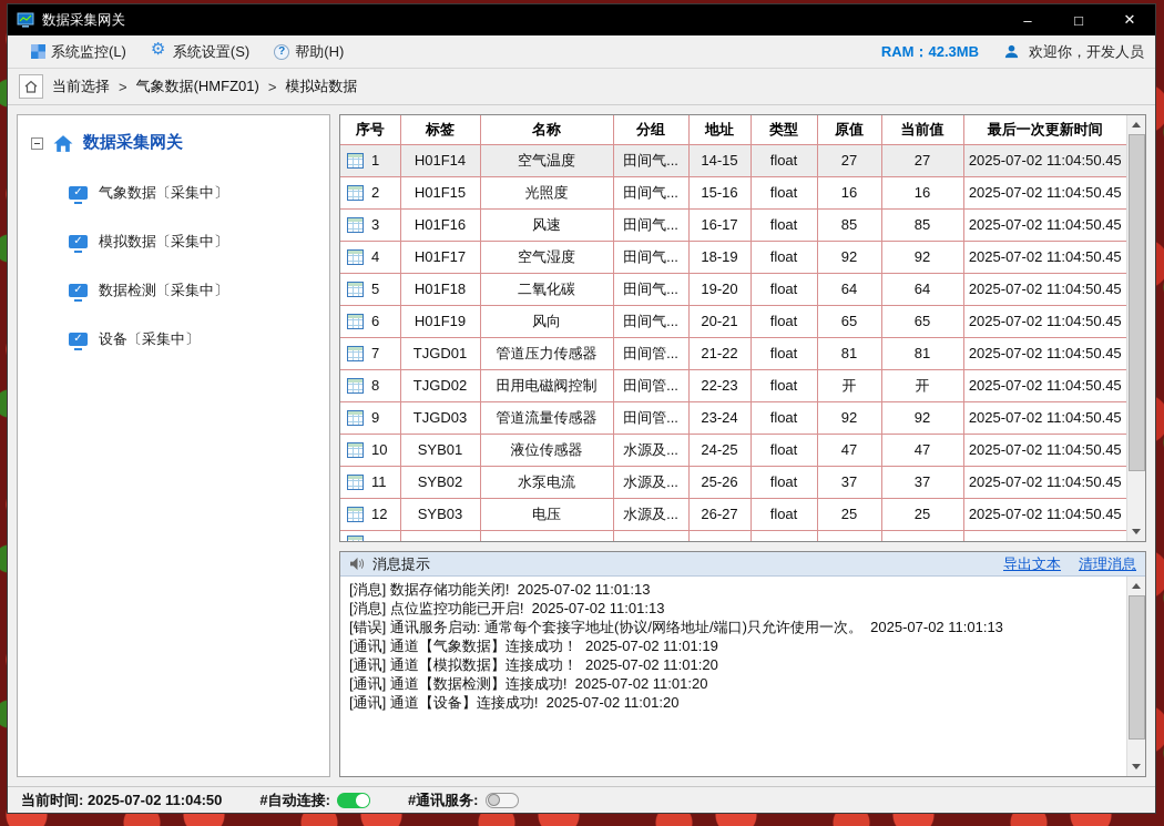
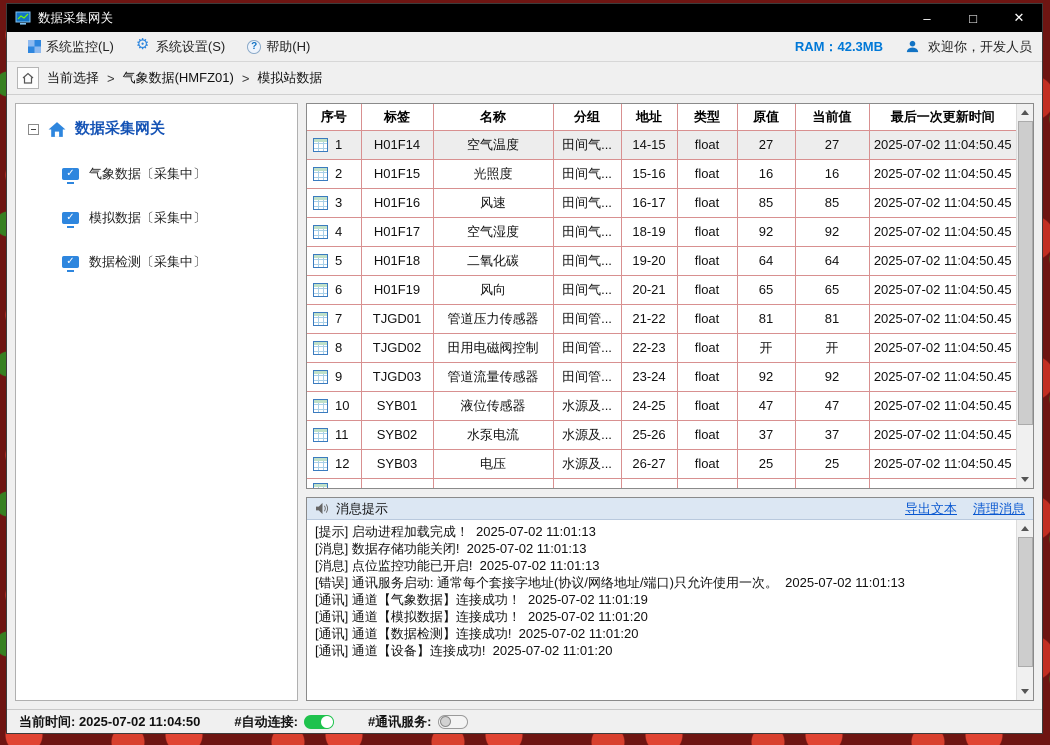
  数据采集网关
  –
  □
  ✕
  系统监控(L)
  系统设置(S)
  帮助(H)
  RAM：42.3MB
  欢迎你，开发人员
  当前选择
  >
  气象数据(HMFZ01)
  >
  模拟站数据
  数据采集网关
  气象数据〔采集中〕
  模拟数据〔采集中〕
  数据检测〔采集中〕
- 设备〔采集中〕
  序号	标签	名称	分组	地址	类型	原值	当前值	最后一次更新时间
  1	H01F14	空气温度	田间气...	14-15	float	27	27	2025-07-02 11:04:50.45
  2	H01F15	光照度	田间气...	15-16	float	16	16	2025-07-02 11:04:50.45
  3	H01F16	风速	田间气...	16-17	float	85	85	2025-07-02 11:04:50.45
  4	H01F17	空气湿度	田间气...	18-19	float	92	92	2025-07-02 11:04:50.45
  5	H01F18	二氧化碳	田间气...	19-20	float	64	64	2025-07-02 11:04:50.45
  6	H01F19	风向	田间气...	20-21	float	65	65	2025-07-02 11:04:50.45
  7	TJGD01	管道压力传感器	田间管...	21-22	float	81	81	2025-07-02 11:04:50.45
  8	TJGD02	田用电磁阀控制	田间管...	22-23	float	开	开	2025-07-02 11:04:50.45
  9	TJGD03	管道流量传感器	田间管...	23-24	float	92	92	2025-07-02 11:04:50.45
  10	SYB01	液位传感器	水源及...	24-25	float	47	47	2025-07-02 11:04:50.45
  11	SYB02	水泵电流	水源及...	25-26	float	37	37	2025-07-02 11:04:50.45
  12	SYB03	电压	水源及...	26-27	float	25	25	2025-07-02 11:04:50.45
  消息提示
  导出文本
  清理消息
+ [提示] 启动进程加载完成！ 2025-07-02 11:01:13
  [消息] 数据存储功能关闭! 2025-07-02 11:01:13
  [消息] 点位监控功能已开启! 2025-07-02 11:01:13
  [错误] 通讯服务启动: 通常每个套接字地址(协议/网络地址/端口)只允许使用一次。 2025-07-02 11:01:13
  [通讯] 通道【气象数据】连接成功！ 2025-07-02 11:01:19
  [通讯] 通道【模拟数据】连接成功！ 2025-07-02 11:01:20
  [通讯] 通道【数据检测】连接成功! 2025-07-02 11:01:20
  [通讯] 通道【设备】连接成功! 2025-07-02 11:01:20
  当前时间: 2025-07-02 11:04:50
  #自动连接:
  #通讯服务:
